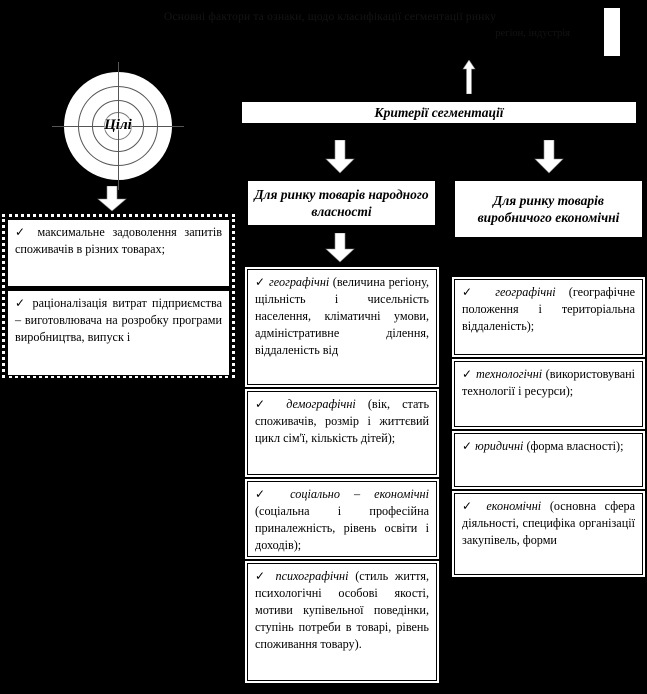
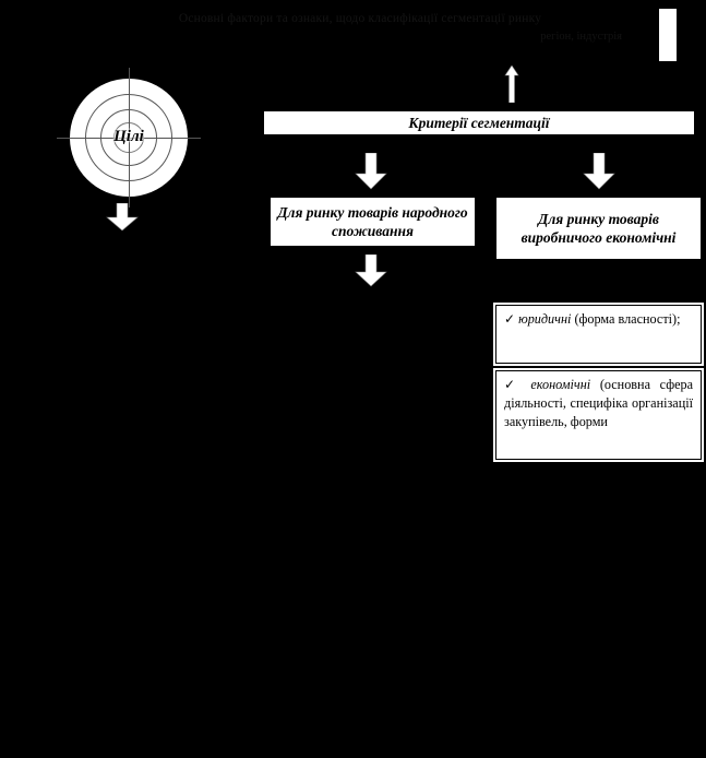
  Цілі
  Критерії сегментації
- Для ринку товарів народного власності
+ Для ринку товарів народного споживання
  Для ринку товарів виробничого економічні
- ✓ максимальне задоволення запитів споживачів в різних товарах;
- ✓ раціоналізація витрат підприємства – виготовлювача на розробку програми виробництва, випуск і
- ✓ географічні (величина регіону, щільність і чисельність населення, кліматичні умови, адміністративне ділення, віддаленість від
- ✓ демографічні (вік, стать споживачів, розмір і життєвий цикл сім'ї, кількість дітей);
- ✓ соціально – економічні (соціальна і професійна приналежність, рівень освіти і доходів);
- ✓ психографічні (стиль життя, психологічні особові якості, мотиви купівельної поведінки, ступінь потреби в товарі, рівень споживання товару).
- ✓ географічні (географічне положення і територіальна віддаленість);
- ✓ технологічні (використовувані технології і ресурси);
  ✓ юридичні (форма власності);
  ✓ економічні (основна сфера діяльності, специфіка організації закупівель, форми
